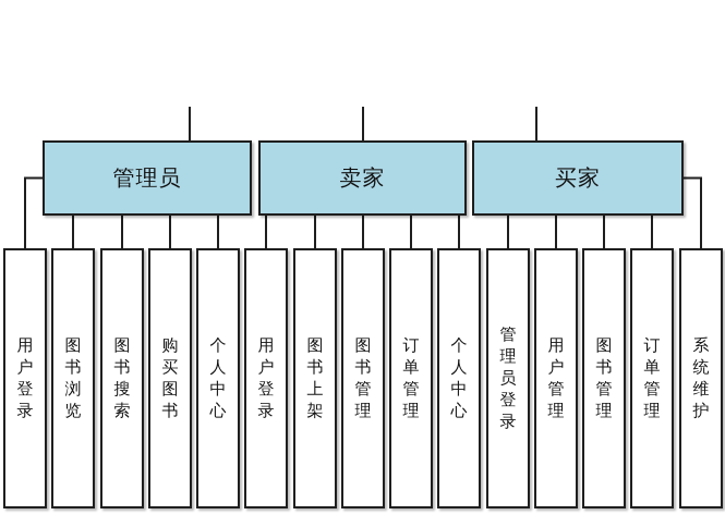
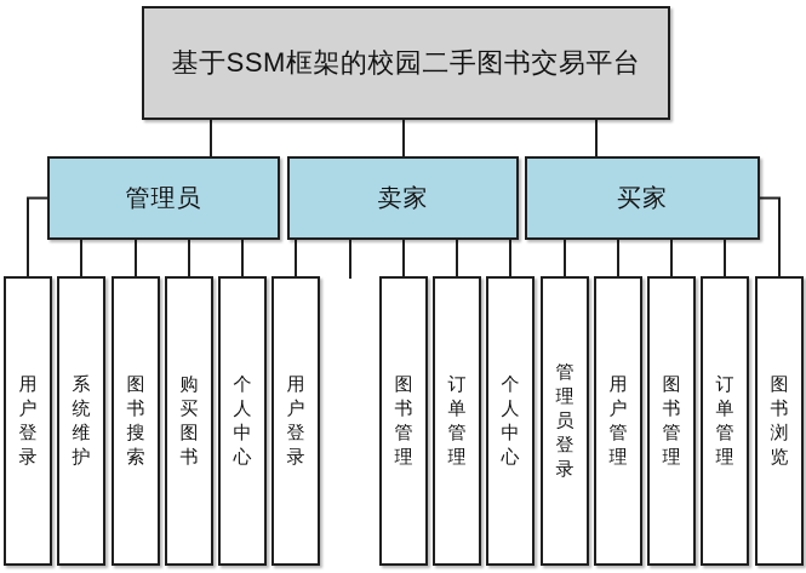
+ 基于SSM框架的校园二手图书交易平台
  管理员
  卖家
  买家
  用户登录
- 图书浏览
+ 系统维护
  图书搜索
  购买图书
  个人中心
  用户登录
- 图书上架
  图书管理
  订单管理
  个人中心
  管理员登录
  用户管理
  图书管理
  订单管理
- 系统维护
+ 图书浏览
